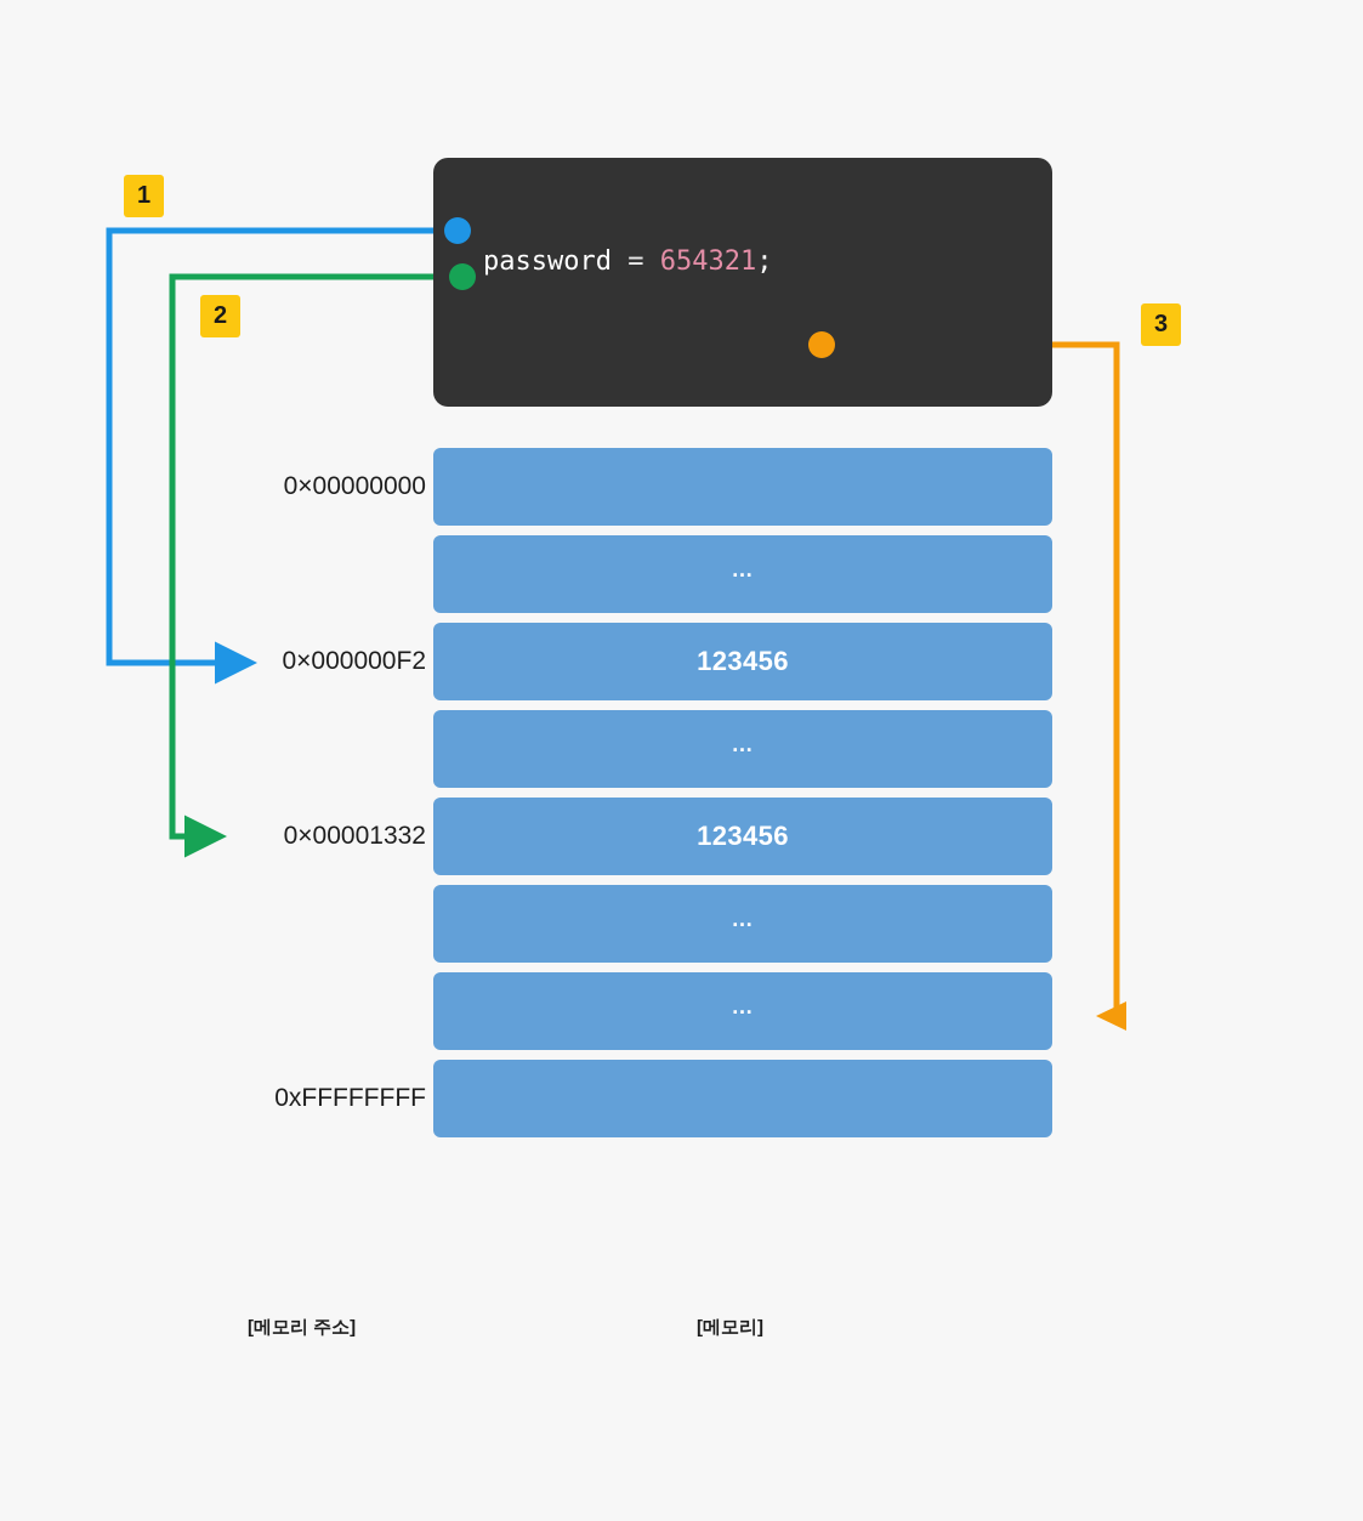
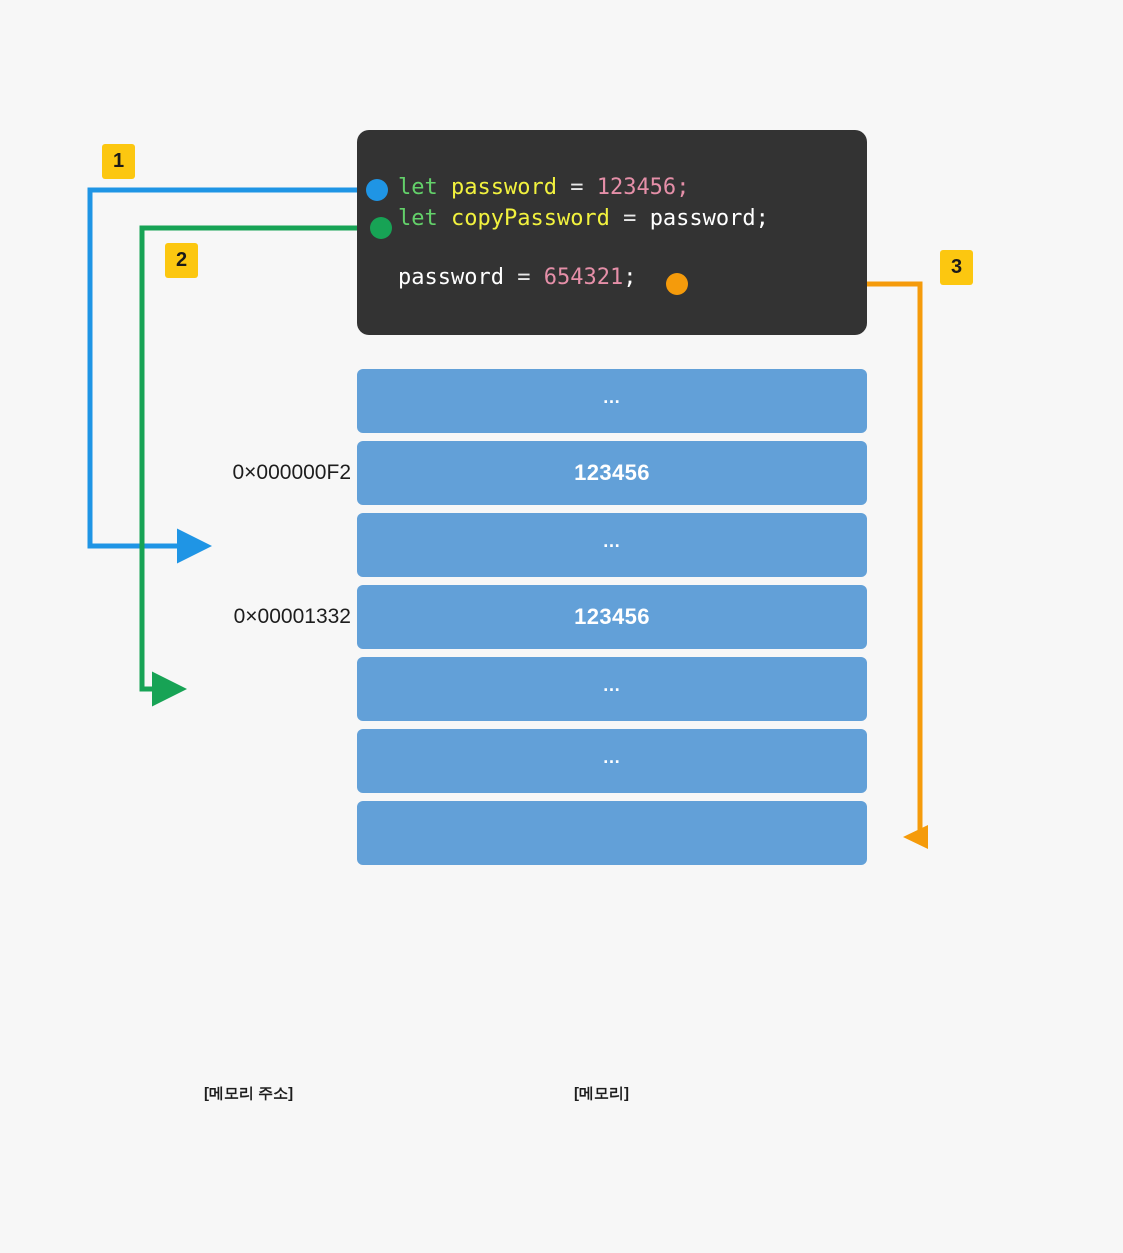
+ let password = 123456;
+ let copyPassword = password;
  password = 654321;
  1
  2
  3
- 0×00000000
  …
  0×000000F2
  123456
  …
  0×00001332
  123456
  …
  …
- 0xFFFFFFFF
  [메모리 주소]
  [메모리]
